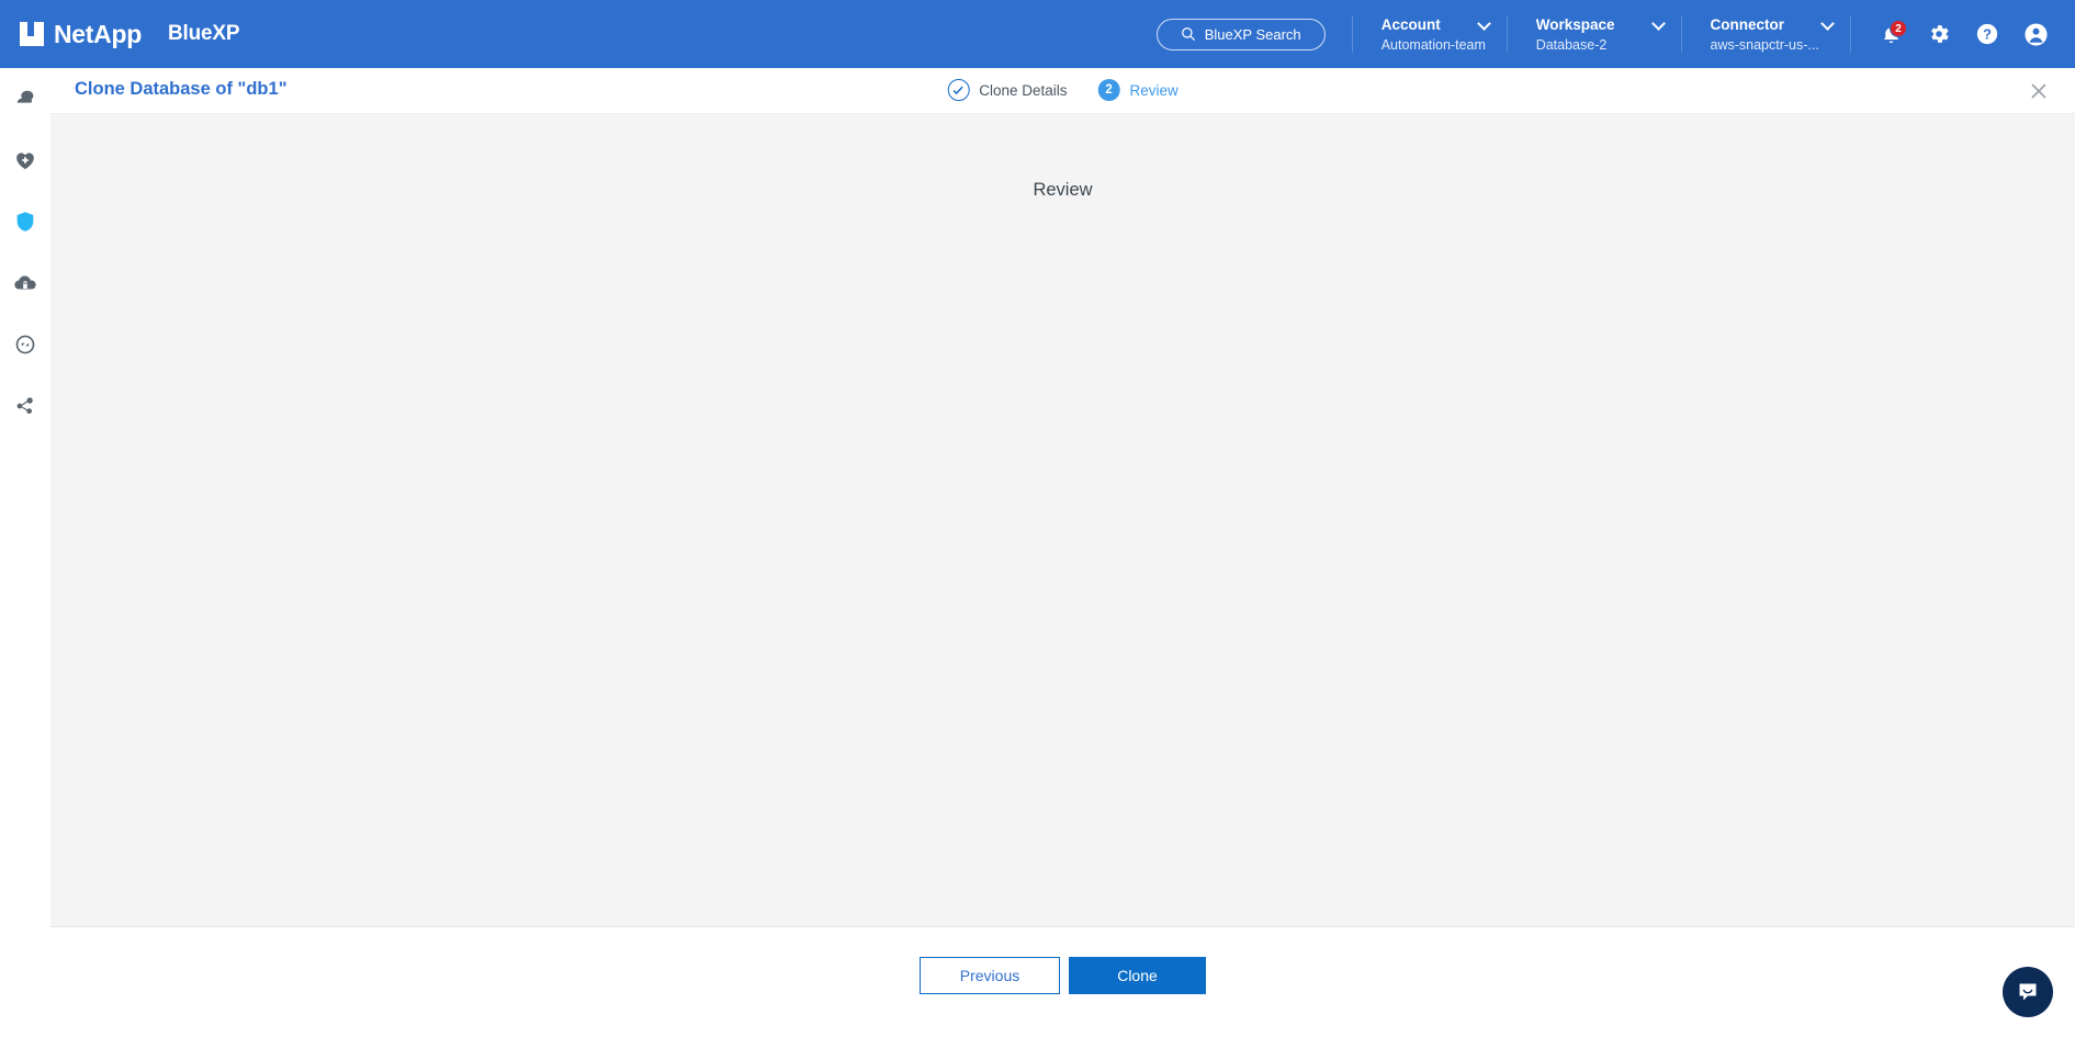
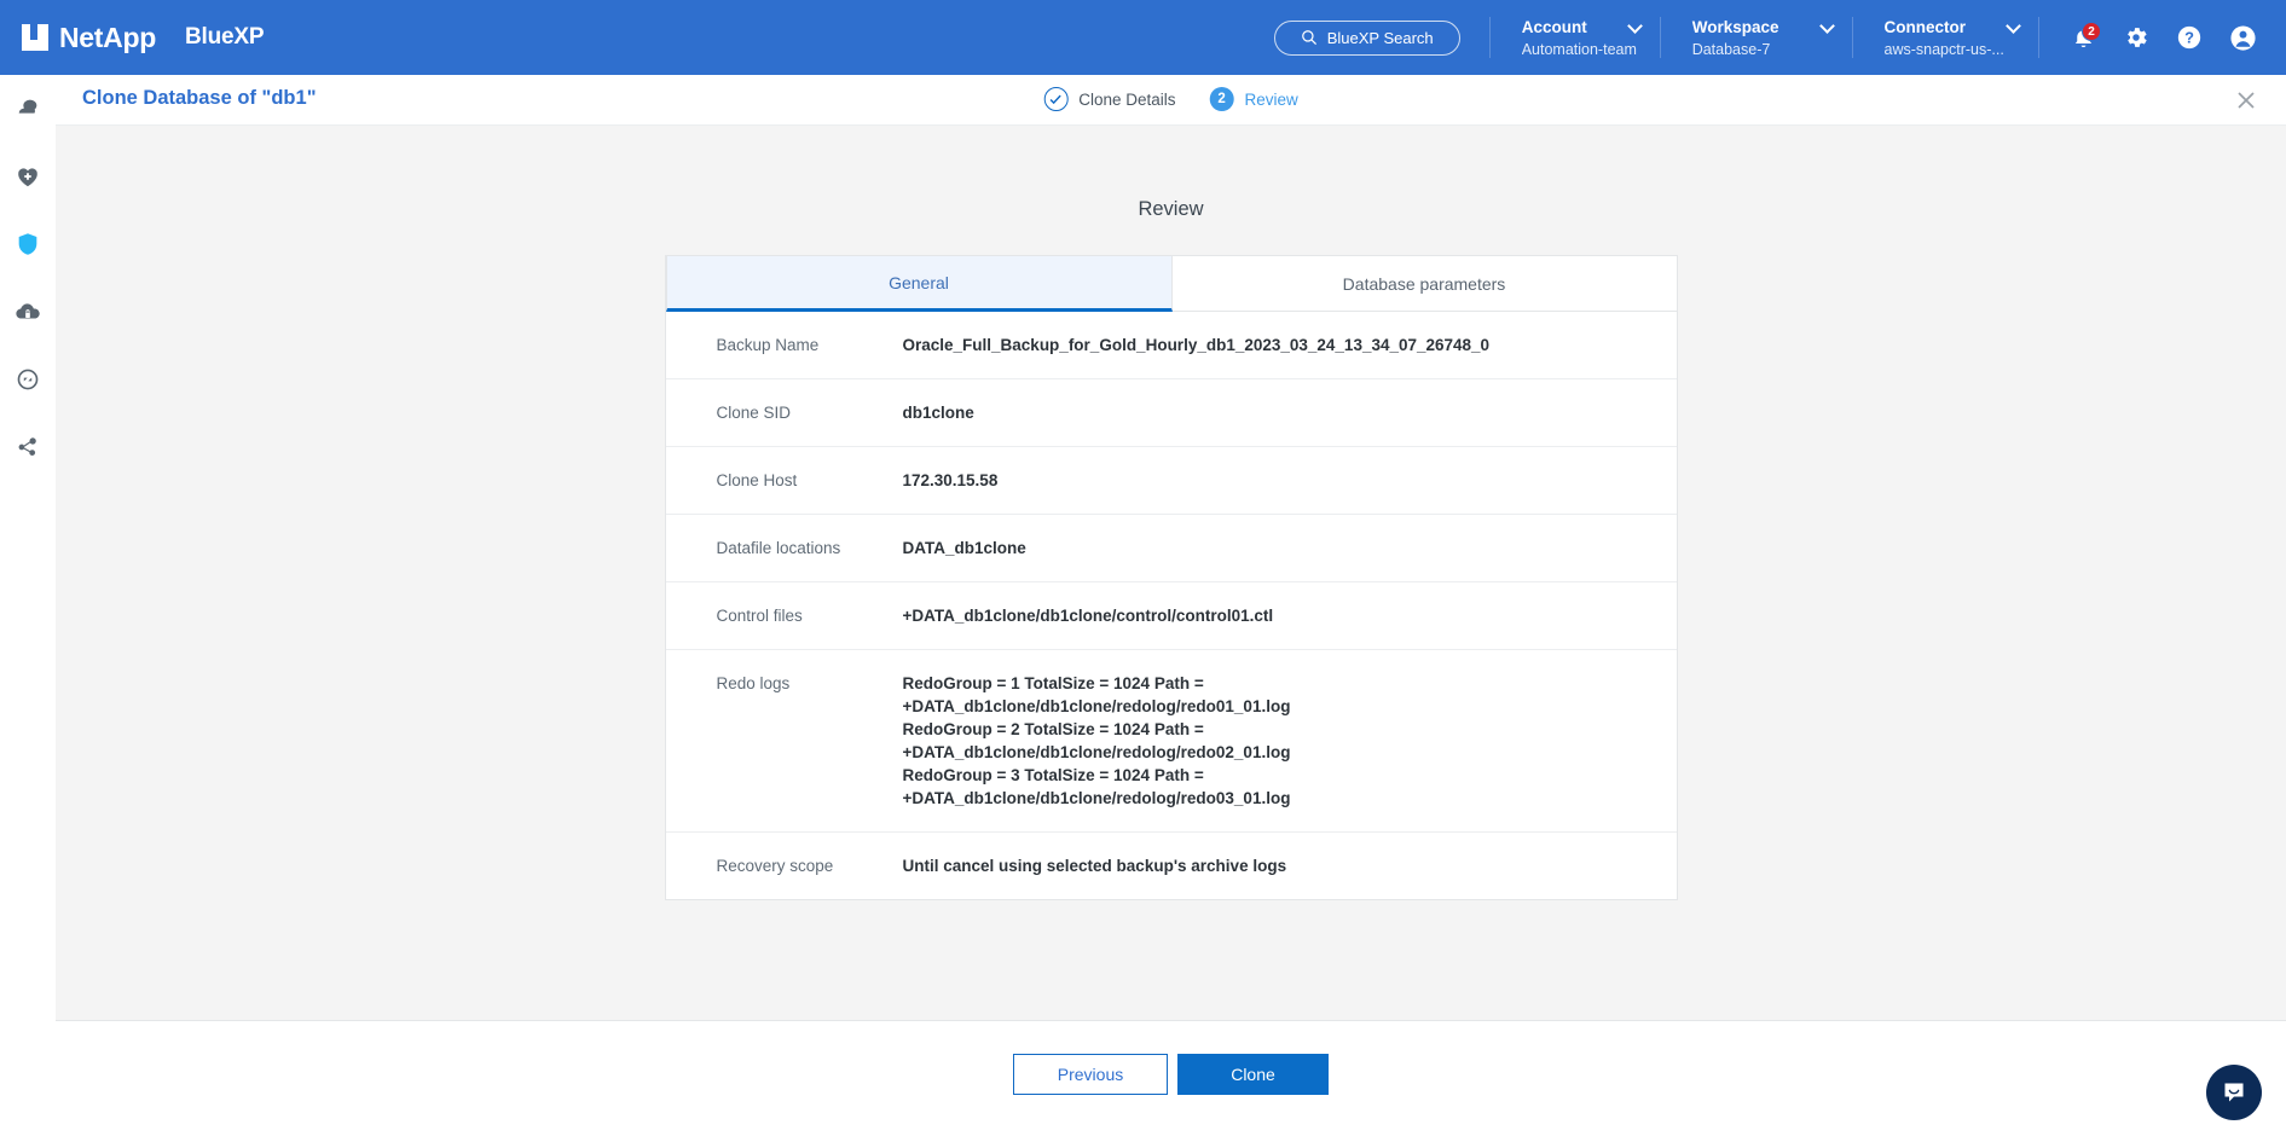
  NetApp
  BlueXP
  BlueXP Search
  Account
  Automation-team
  Workspace
- Database-2
+ Database-7
  Connector
  aws-snapctr-us-...
  2
  ?
  Clone Database of "db1"
  Clone Details
  2
  Review
  Review
+ General
+ Database parameters
+ Backup Name
+ Oracle_Full_Backup_for_Gold_Hourly_db1_2023_03_24_13_34_07_26748_0
+ Clone SID
+ db1clone
+ Clone Host
+ 172.30.15.58
+ Datafile locations
+ DATA_db1clone
+ Control files
+ +DATA_db1clone/db1clone/control/control01.ctl
+ Redo logs
+ RedoGroup = 1 TotalSize = 1024 Path =
+ +DATA_db1clone/db1clone/redolog/redo01_01.log
+ RedoGroup = 2 TotalSize = 1024 Path =
+ +DATA_db1clone/db1clone/redolog/redo02_01.log
+ RedoGroup = 3 TotalSize = 1024 Path =
+ +DATA_db1clone/db1clone/redolog/redo03_01.log
+ Recovery scope
+ Until cancel using selected backup's archive logs
  Previous
  Clone
